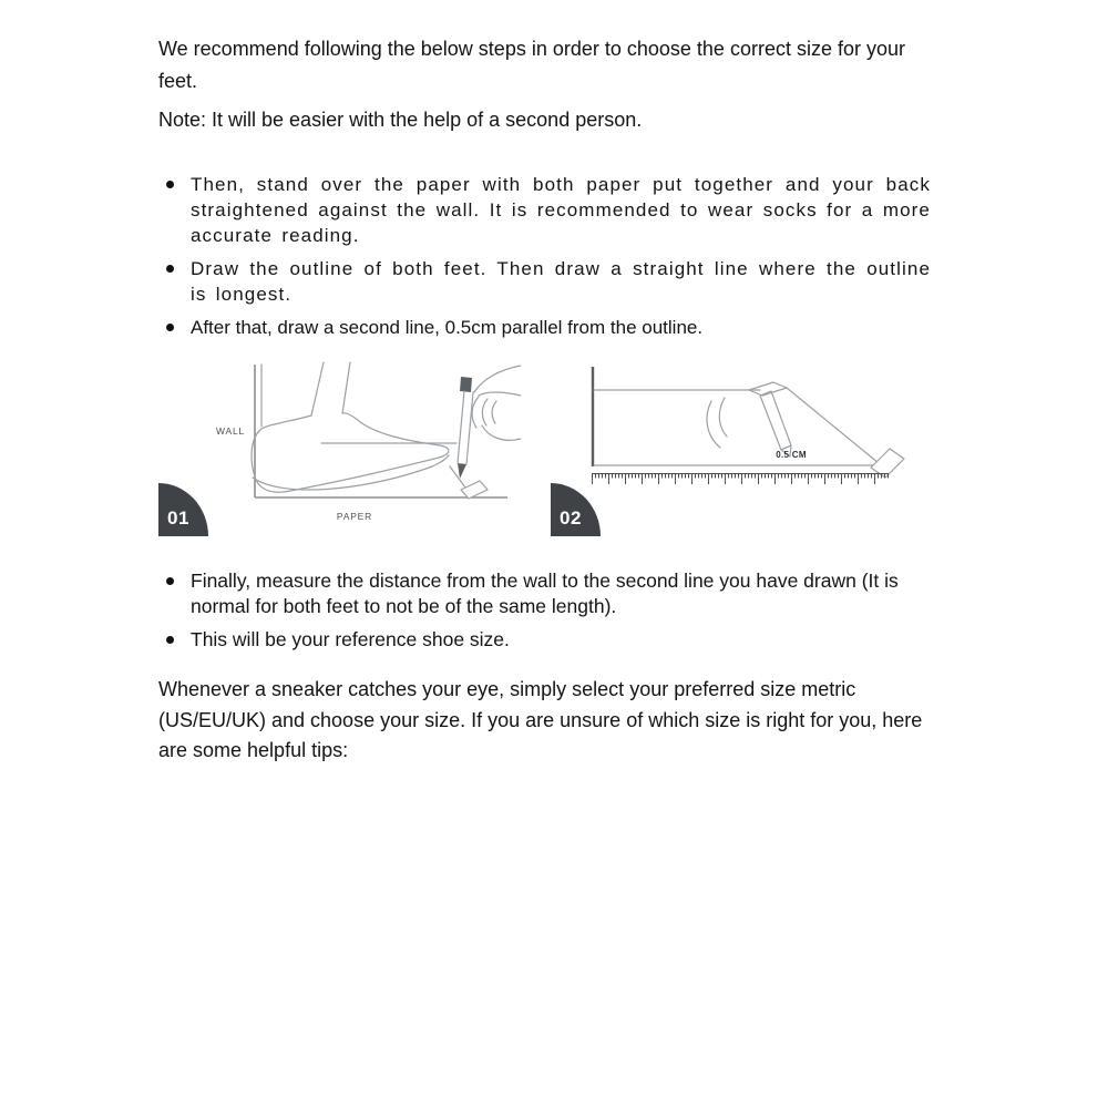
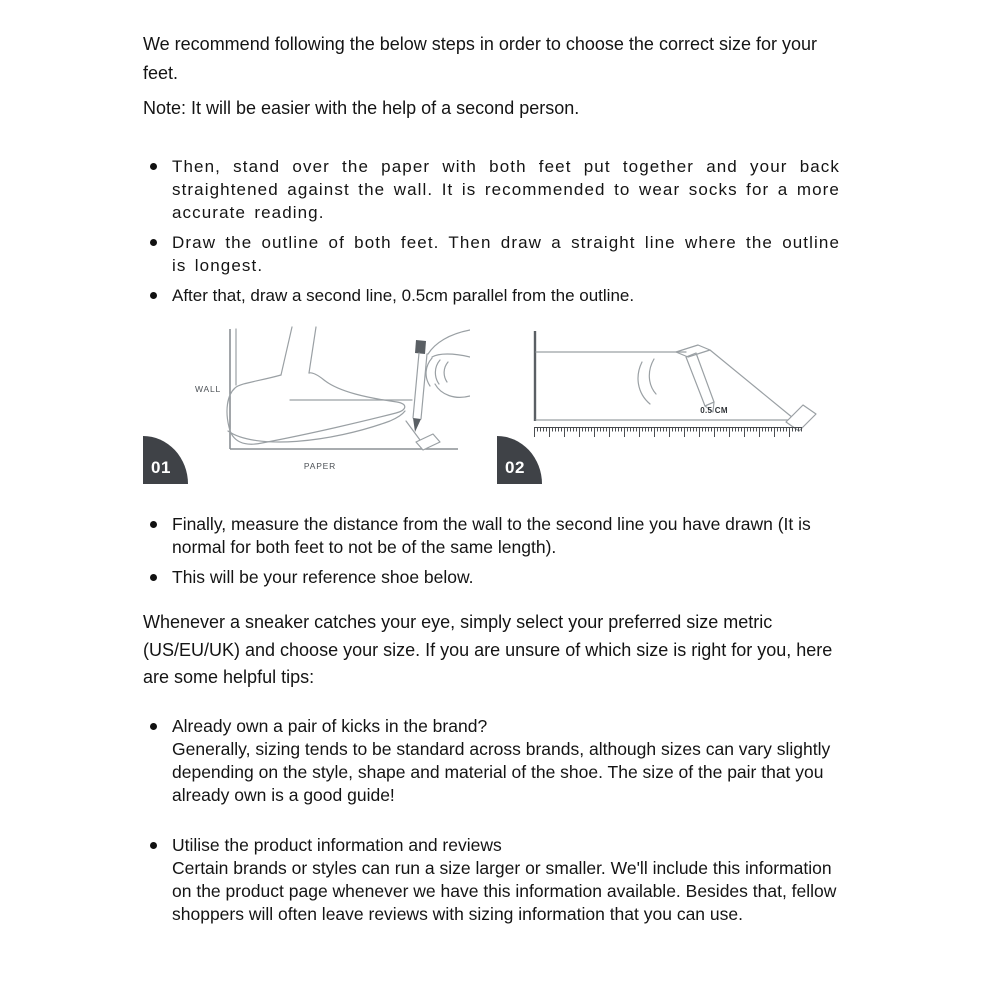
  We recommend following the below steps in order to choose the correct size for your feet.
  Note: It will be easier with the help of a second person.
- Then, stand over the paper with both paper put together and your back straightened against the wall. It is recommended to wear socks for a more accurate reading.
+ Then, stand over the paper with both feet put together and your back straightened against the wall. It is recommended to wear socks for a more accurate reading.
  Draw the outline of both feet. Then draw a straight line where the outline is longest.
  After that, draw a second line, 0.5cm parallel from the outline.
  WALL
  PAPER
  01
  0.5 CM
  02
  Finally, measure the distance from the wall to the second line you have drawn (It is normal for both feet to not be of the same length).
- This will be your reference shoe size.
+ This will be your reference shoe below.
  Whenever a sneaker catches your eye, simply select your preferred size metric (US/EU/UK) and choose your size. If you are unsure of which size is right for you, here are some helpful tips:
+ Already own a pair of kicks in the brand?
+ Generally, sizing tends to be standard across brands, although sizes can vary slightly depending on the style, shape and material of the shoe. The size of the pair that you already own is a good guide!
+ Utilise the product information and reviews
+ Certain brands or styles can run a size larger or smaller. We'll include this information on the product page whenever we have this information available. Besides that, fellow shoppers will often leave reviews with sizing information that you can use.
